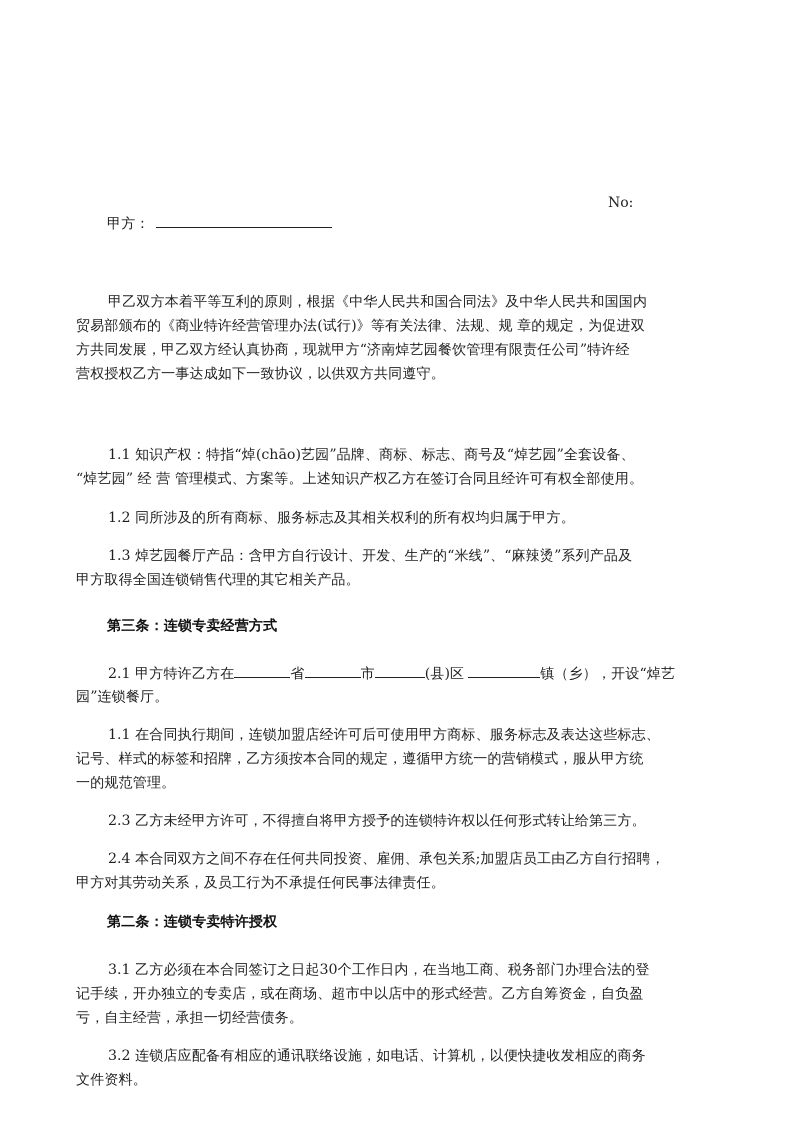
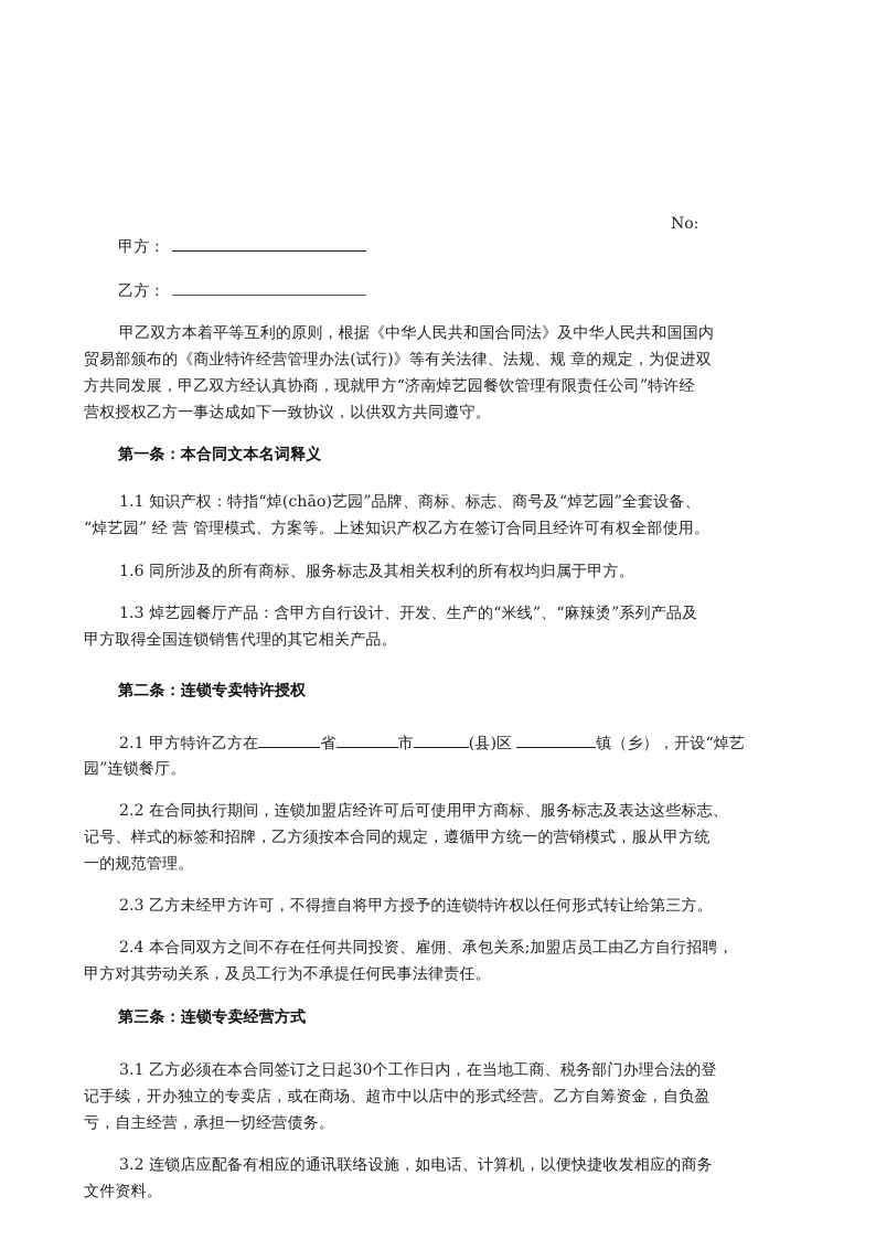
  No:
  甲方：
+ 乙方：
  甲乙双方本着平等互利的原则，根据《中华人民共和国合同法》及中华人民共和国国内
  贸易部颁布的《商业特许经营管理办法(试行)》等有关法律、法规、规 章的规定，为促进双
  方共同发展，甲乙双方经认真协商，现就甲方“济南焯艺园餐饮管理有限责任公司”特许经
  营权授权乙方一事达成如下一致协议，以供双方共同遵守。
+ 第一条：本合同文本名词释义
  1.1 知识产权：特指“焯(chāo)艺园”品牌、商标、标志、商号及“焯艺园”全套设备、
  “焯艺园” 经 营 管理模式、方案等。上述知识产权乙方在签订合同且经许可有权全部使用。
- 1.2 同所涉及的所有商标、服务标志及其相关权利的所有权均归属于甲方。
+ 1.6 同所涉及的所有商标、服务标志及其相关权利的所有权均归属于甲方。
  1.3 焯艺园餐厅产品：含甲方自行设计、开发、生产的“米线”、“麻辣烫”系列产品及
  甲方取得全国连锁销售代理的其它相关产品。
- 第三条：连锁专卖经营方式
+ 第二条：连锁专卖特许授权
  2.1 甲方特许乙方在 省 市 (县)区 镇（乡），开设“焯艺
  园”连锁餐厅。
- 1.1 在合同执行期间，连锁加盟店经许可后可使用甲方商标、服务标志及表达这些标志、
+ 2.2 在合同执行期间，连锁加盟店经许可后可使用甲方商标、服务标志及表达这些标志、
  记号、样式的标签和招牌，乙方须按本合同的规定，遵循甲方统一的营销模式，服从甲方统
  一的规范管理。
  2.3 乙方未经甲方许可，不得擅自将甲方授予的连锁特许权以任何形式转让给第三方。
  2.4 本合同双方之间不存在任何共同投资、雇佣、承包关系;加盟店员工由乙方自行招聘，
  甲方对其劳动关系，及员工行为不承提任何民事法律责任。
- 第二条：连锁专卖特许授权
+ 第三条：连锁专卖经营方式
  3.1 乙方必须在本合同签订之日起30个工作日内，在当地工商、税务部门办理合法的登
  记手续，开办独立的专卖店，或在商场、超市中以店中的形式经营。乙方自筹资金，自负盈
  亏，自主经营，承担一切经营债务。
  3.2 连锁店应配备有相应的通讯联络设施，如电话、计算机，以便快捷收发相应的商务
  文件资料。
